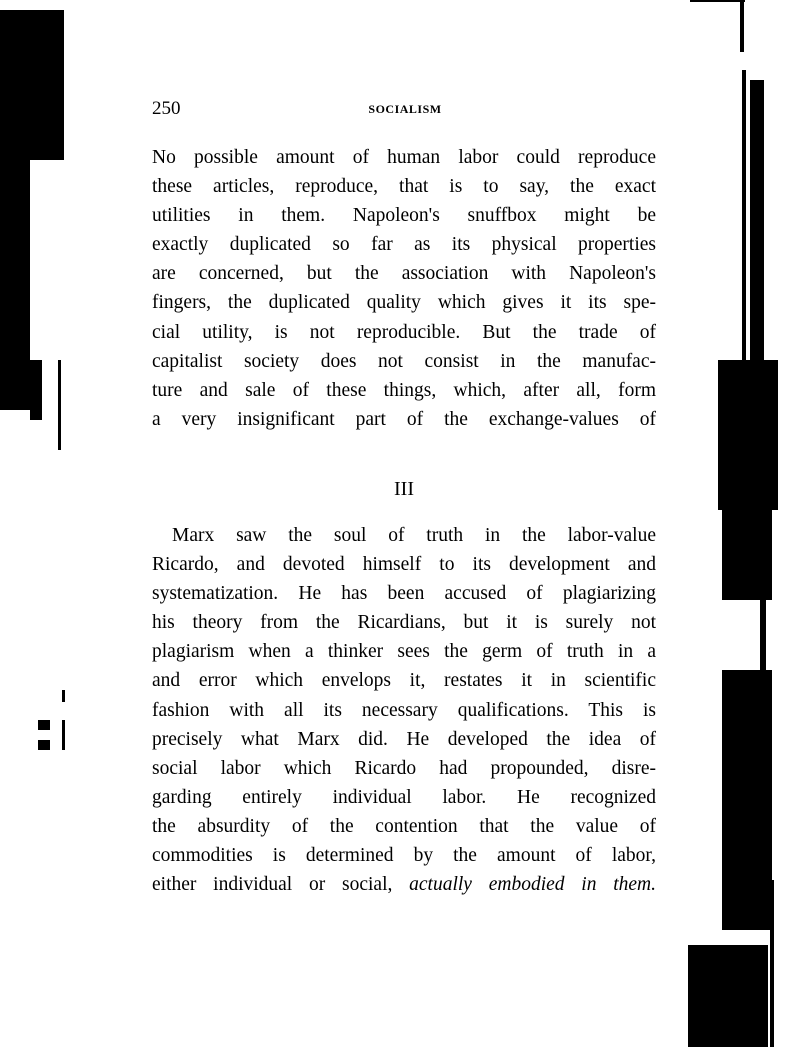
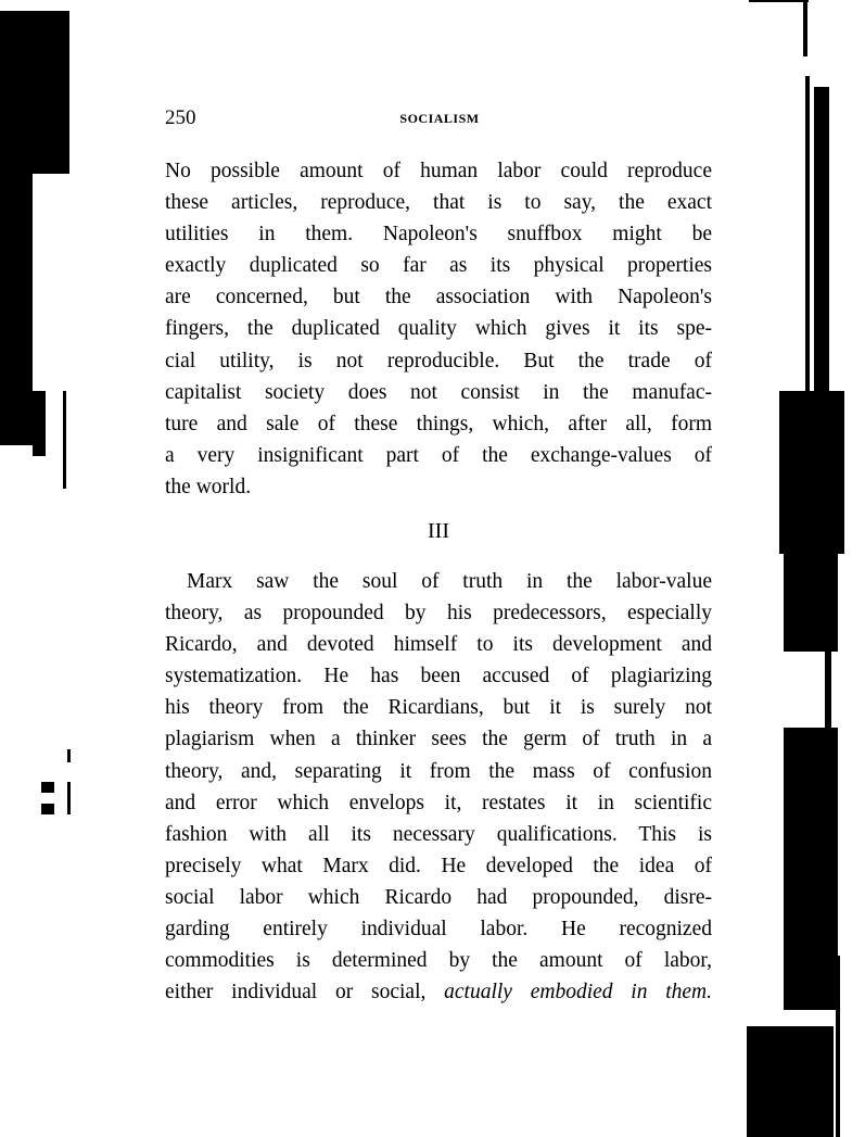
  250
  SOCIALISM
  No possible amount of human labor could reproduce
  these articles, reproduce, that is to say, the exact
  utilities in them. Napoleon's snuffbox might be
  exactly duplicated so far as its physical properties
  are concerned, but the association with Napoleon's
  fingers, the duplicated quality which gives it its spe-
  cial utility, is not reproducible. But the trade of
  capitalist society does not consist in the manufac-
  ture and sale of these things, which, after all, form
  a very insignificant part of the exchange-values of
+ the world.
  III
  Marx saw the soul of truth in the labor-value
+ theory, as propounded by his predecessors, especially
  Ricardo, and devoted himself to its development and
  systematization. He has been accused of plagiarizing
  his theory from the Ricardians, but it is surely not
  plagiarism when a thinker sees the germ of truth in a
+ theory, and, separating it from the mass of confusion
  and error which envelops it, restates it in scientific
  fashion with all its necessary qualifications. This is
  precisely what Marx did. He developed the idea of
  social labor which Ricardo had propounded, disre-
  garding entirely individual labor. He recognized
- the absurdity of the contention that the value of
  commodities is determined by the amount of labor,
  either individual or social, actually embodied in them.
